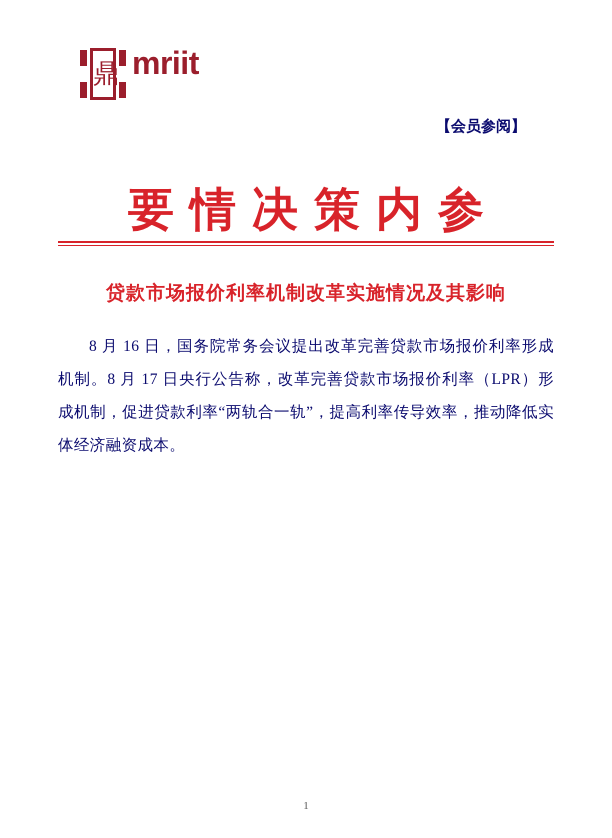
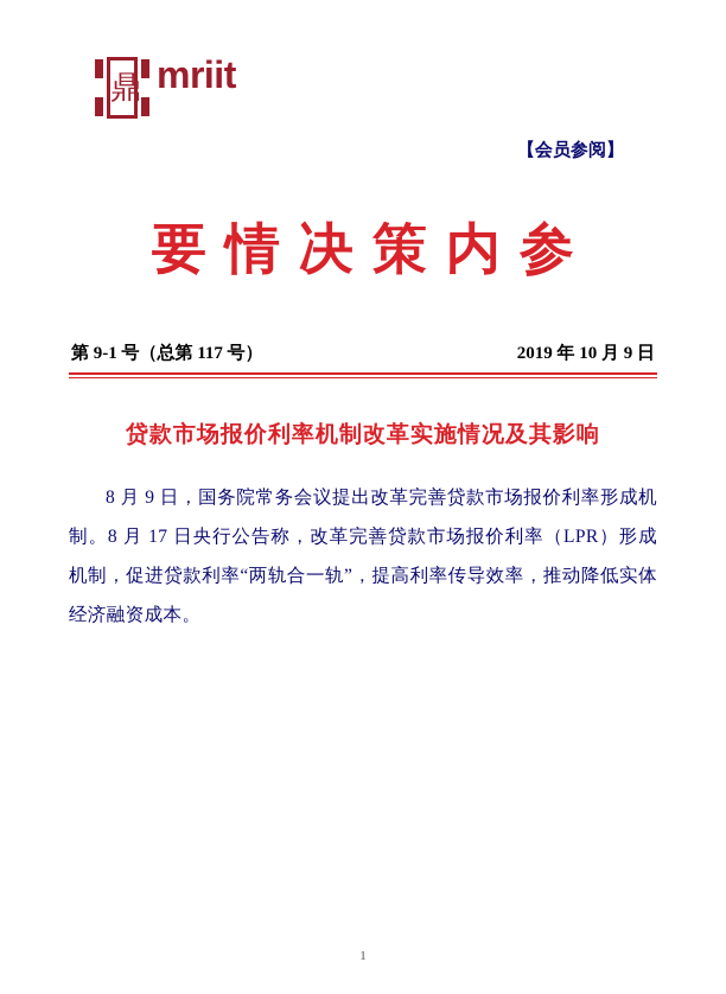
  鼎
  mriit
  【会员参阅】
  要情决策内参
+ 第 9-1 号（总第 117 号）
+ 2019 年 10 月 9 日
  贷款市场报价利率机制改革实施情况及其影响
- 8 月 16 日，国务院常务会议提出改革完善贷款市场报价利率形成机制。8 月 17 日央行公告称，改革完善贷款市场报价利率（LPR）形成机制，促进贷款利率“两轨合一轨”，提高利率传导效率，推动降低实体经济融资成本。
+ 8 月 9 日，国务院常务会议提出改革完善贷款市场报价利率形成机制。8 月 17 日央行公告称，改革完善贷款市场报价利率（LPR）形成机制，促进贷款利率“两轨合一轨”，提高利率传导效率，推动降低实体经济融资成本。
  1
